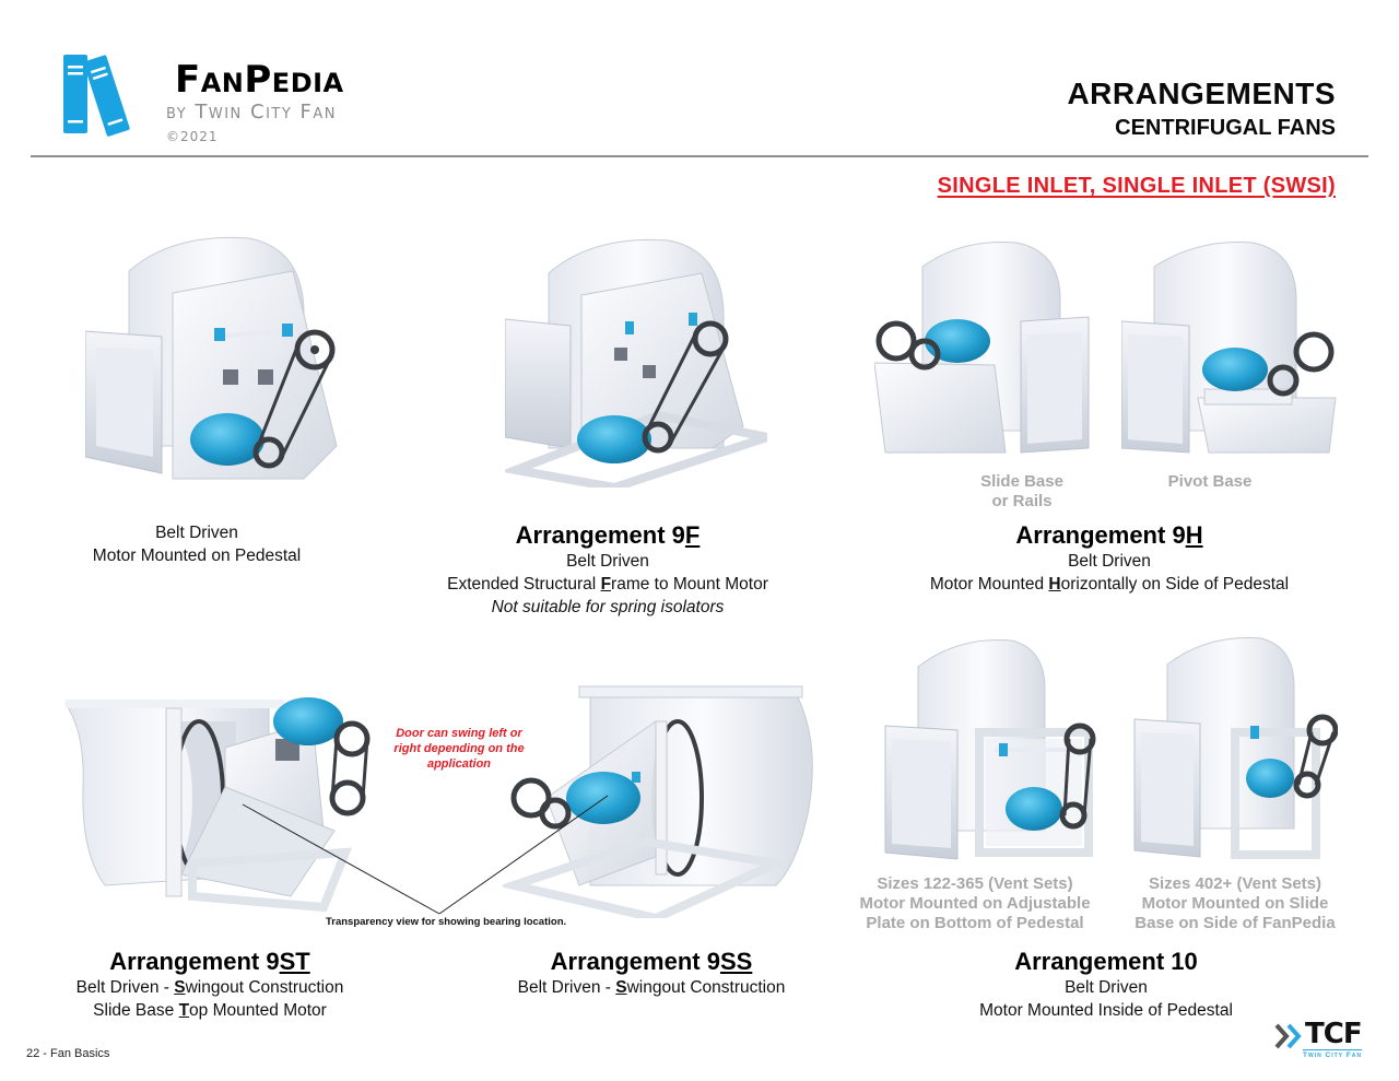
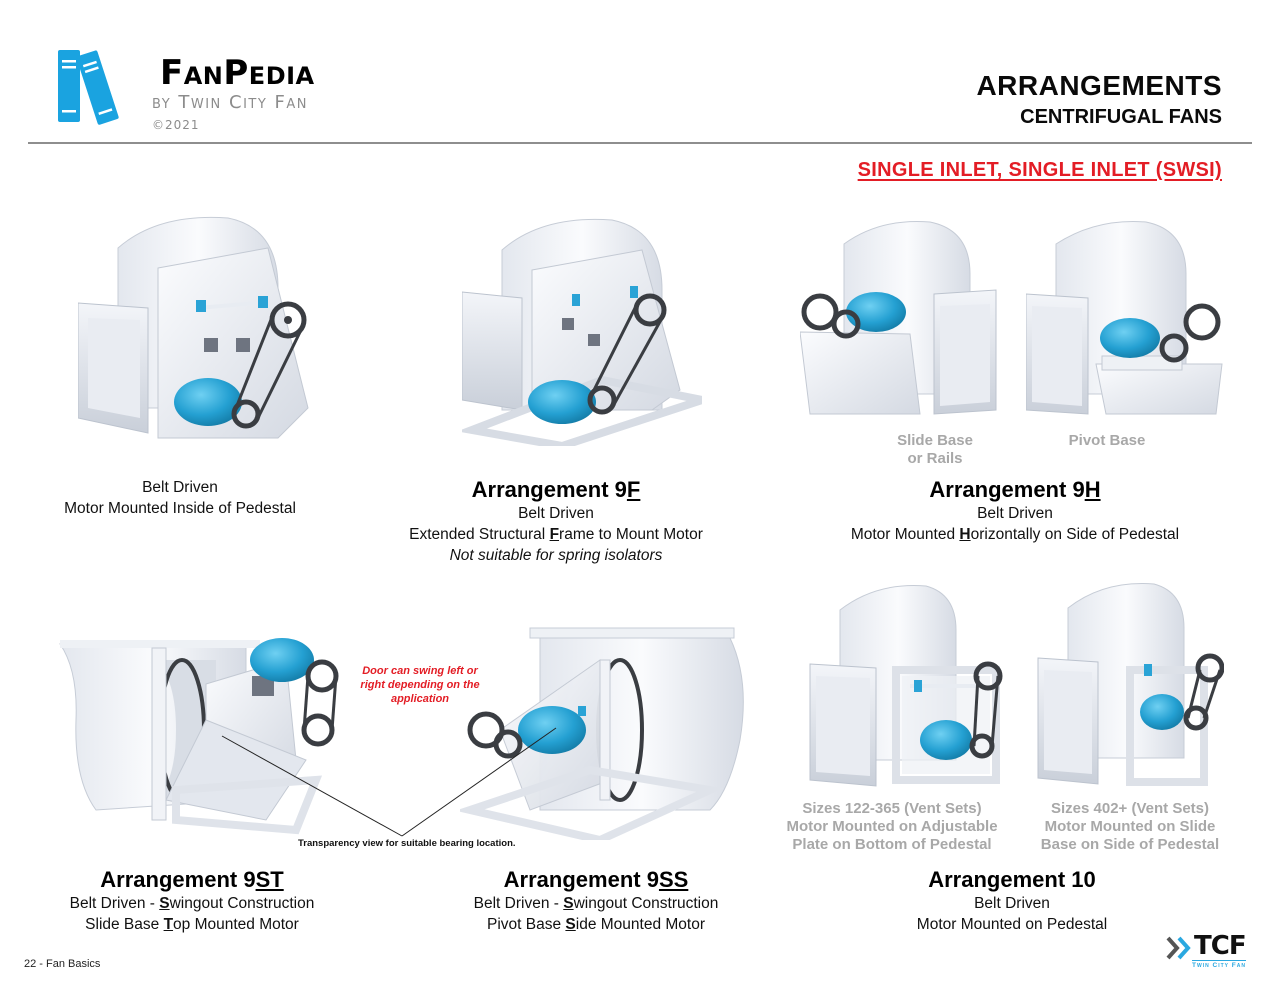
  FanPedia
  by Twin City Fan
  ©2021
  ARRANGEMENTS
  CENTRIFUGAL FANS
  SINGLE INLET, SINGLE INLET (SWSI)
  Belt Driven
- Motor Mounted on Pedestal
+ Motor Mounted Inside of Pedestal
  Arrangement 9F
  Belt Driven
  Extended Structural Frame to Mount Motor
  Not suitable for spring isolators
  Slide Base
  or Rails
  Pivot Base
  Arrangement 9H
  Belt Driven
  Motor Mounted Horizontally on Side of Pedestal
  Door can swing left or right depending on the application
- Transparency view for showing bearing location.
+ Transparency view for suitable bearing location.
  Arrangement 9ST
  Belt Driven - Swingout Construction
  Slide Base Top Mounted Motor
  Arrangement 9SS
  Belt Driven - Swingout Construction
+ Pivot Base Side Mounted Motor
  Sizes 122-365 (Vent Sets)
  Motor Mounted on Adjustable
  Plate on Bottom of Pedestal
  Sizes 402+ (Vent Sets)
  Motor Mounted on Slide
- Base on Side of FanPedia
+ Base on Side of Pedestal
  Arrangement 10
  Belt Driven
- Motor Mounted Inside of Pedestal
+ Motor Mounted on Pedestal
  22 - Fan Basics
  TCF
